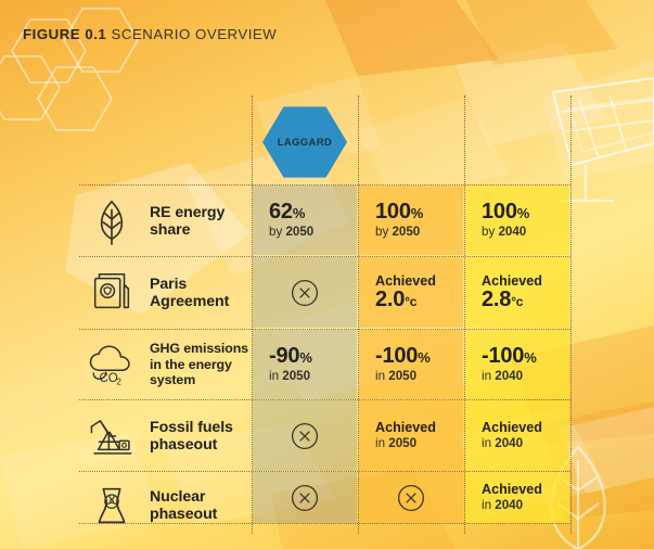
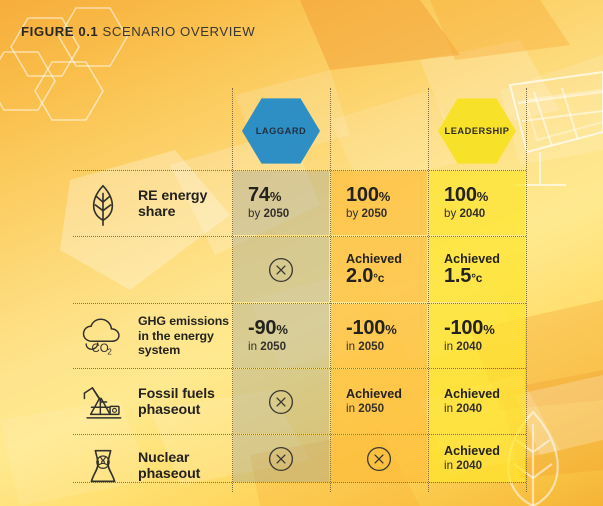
  FIGURE 0.1 SCENARIO OVERVIEW
  LAGGARD
+ LEADERSHIP
  RE energy
  share
- 62%
+ 74%
  by 2050
  100%
  by 2050
  100%
  by 2040
- Paris
- Agreement
  Achieved
  2.0°c
  Achieved
- 2.8°c
+ 1.5°c
  CO
  2
  GHG emissions
  in the energy
  system
  -90%
  in 2050
  -100%
  in 2050
  -100%
  in 2040
  Fossil fuels
  phaseout
  Achieved
  in 2050
  Achieved
  in 2040
  Nuclear
  phaseout
  Achieved
  in 2040
